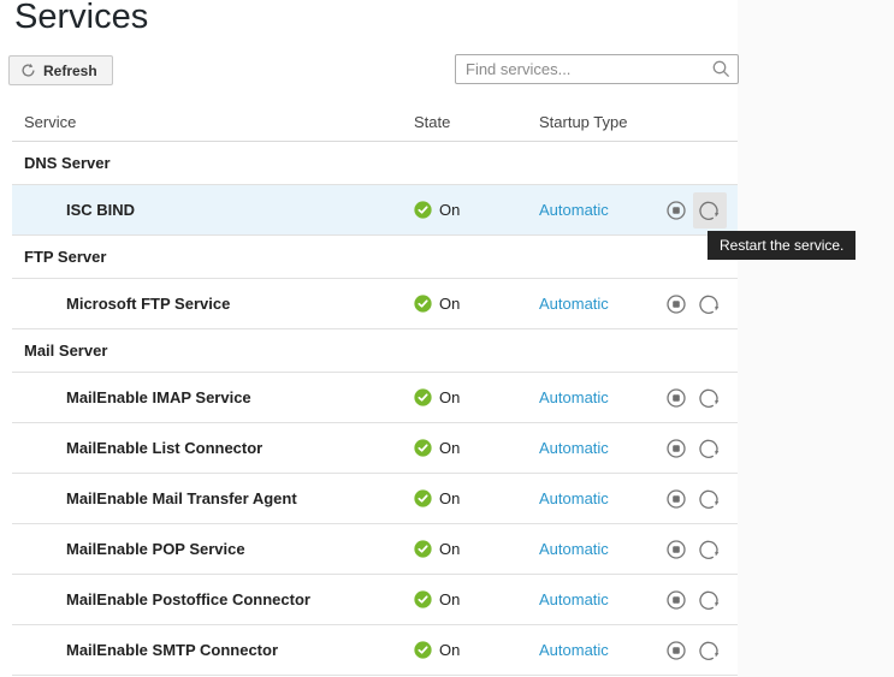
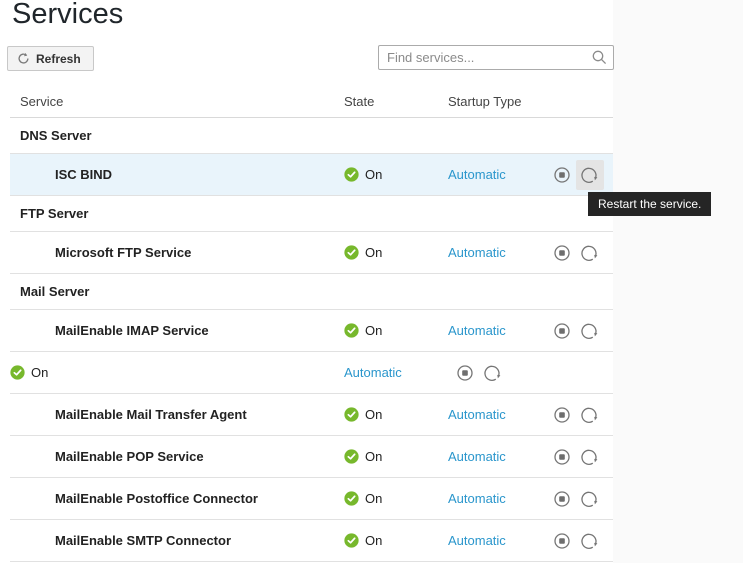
  Services
  Refresh
  Find services...
  Service
  State
  Startup Type
  DNS Server
  ISC BIND
  On
  Automatic
  FTP Server
  Microsoft FTP Service
  On
  Automatic
  Mail Server
  MailEnable IMAP Service
  On
  Automatic
- MailEnable List Connector
  On
  Automatic
  MailEnable Mail Transfer Agent
  On
  Automatic
  MailEnable POP Service
  On
  Automatic
  MailEnable Postoffice Connector
  On
  Automatic
  MailEnable SMTP Connector
  On
  Automatic
  Restart the service.
